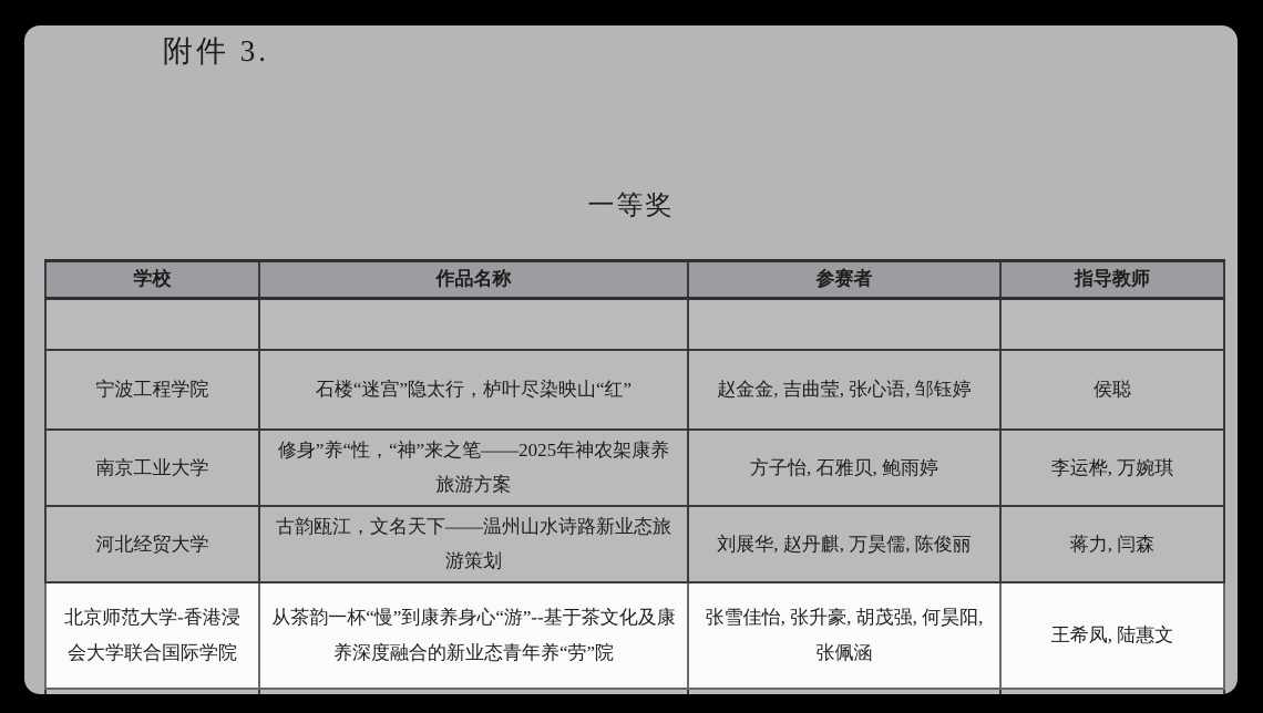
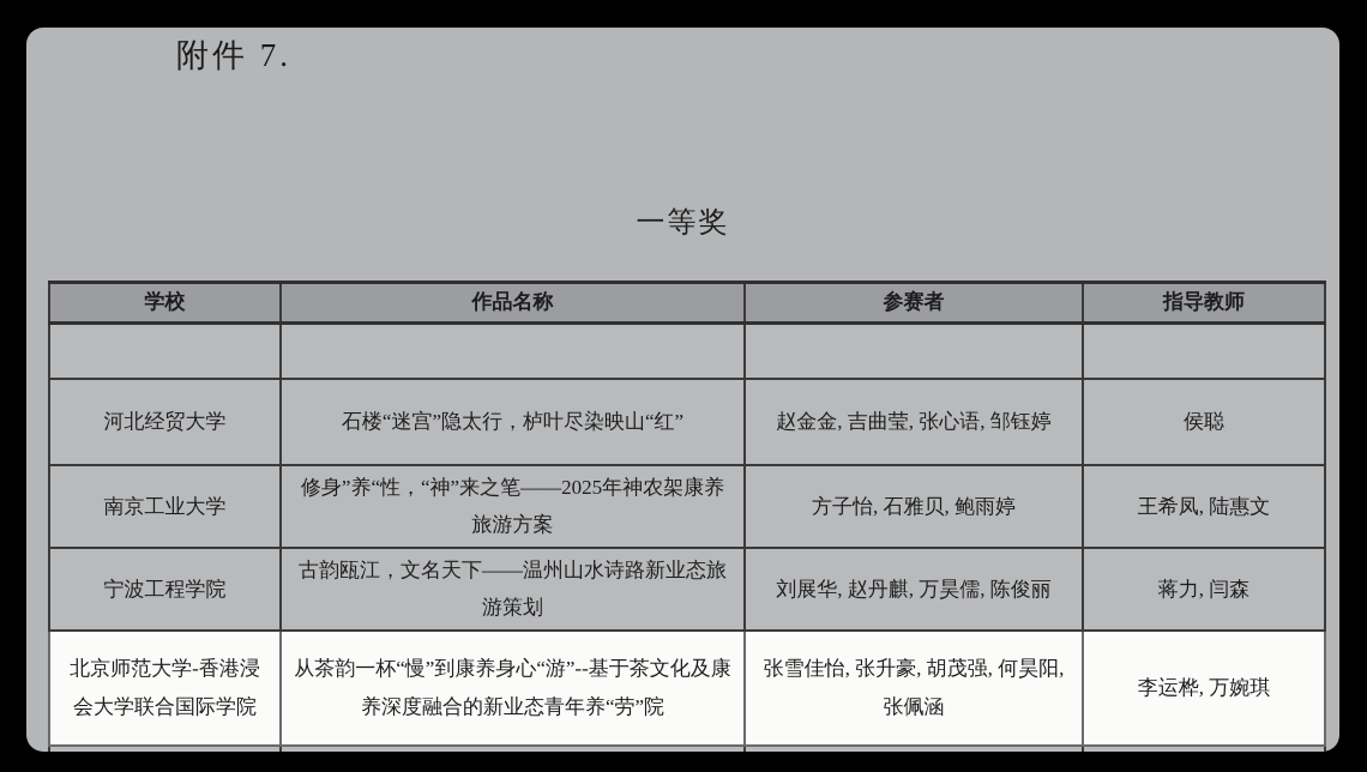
- 附件 3.
+ 附件 7.
  一等奖
  学校	作品名称	参赛者	指导教师
- 宁波工程学院	石楼“迷宫”隐太行，栌叶尽染映山“红”	赵金金, 吉曲莹, 张心语, 邹钰婷	侯聪
+ 河北经贸大学	石楼“迷宫”隐太行，栌叶尽染映山“红”	赵金金, 吉曲莹, 张心语, 邹钰婷	侯聪
- 南京工业大学	修身”养“性，“神”来之笔——2025年神农架康养旅游方案	方子怡, 石雅贝, 鲍雨婷	李运桦, 万婉琪
+ 南京工业大学	修身”养“性，“神”来之笔——2025年神农架康养旅游方案	方子怡, 石雅贝, 鲍雨婷	王希凤, 陆惠文
- 河北经贸大学	古韵瓯江，文名天下——温州山水诗路新业态旅游策划	刘展华, 赵丹麒, 万昊儒, 陈俊丽	蒋力, 闫森
+ 宁波工程学院	古韵瓯江，文名天下——温州山水诗路新业态旅游策划	刘展华, 赵丹麒, 万昊儒, 陈俊丽	蒋力, 闫森
- 北京师范大学-香港浸会大学联合国际学院	从茶韵一杯“慢”到康养身心“游”--基于茶文化及康养深度融合的新业态青年养“劳”院	张雪佳怡, 张升豪, 胡茂强, 何昊阳, 张佩涵	王希凤, 陆惠文
+ 北京师范大学-香港浸会大学联合国际学院	从茶韵一杯“慢”到康养身心“游”--基于茶文化及康养深度融合的新业态青年养“劳”院	张雪佳怡, 张升豪, 胡茂强, 何昊阳, 张佩涵	李运桦, 万婉琪
